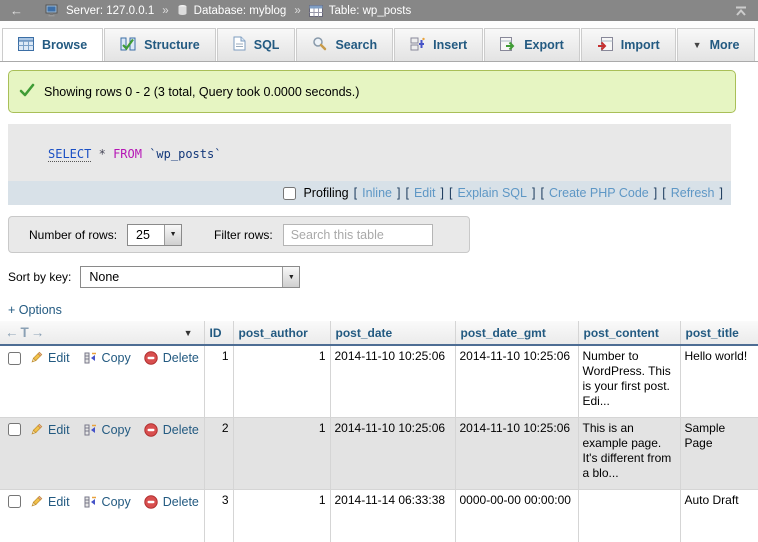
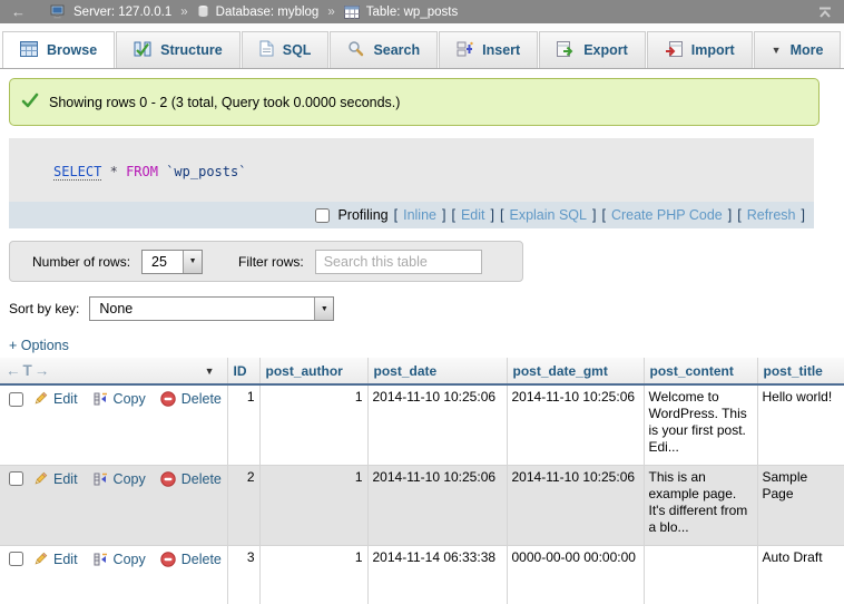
  ←
  Server: 127.0.0.1
  »
  Database: myblog
  »
  Table: wp_posts
  Browse
  Structure
  SQL
  Search
  Insert
  Export
  Import
  ▼
  More
  Showing rows 0 - 2 (3 total, Query took 0.0000 seconds.)
  SELECT * FROM `wp_posts`
  Profiling
  [
  Inline
  ]
  [
  Edit
  ]
  [
  Explain SQL
  ]
  [
  Create PHP Code
  ]
  [
  Refresh
  ]
  Number of rows:
  25
  Filter rows:
  Search this table
  Sort by key:
  None
  + Options
  ←T→ ▼	ID	post_author	post_date	post_date_gmt	post_content	post_title
- Edit Copy Delete	1	1	2014-11-10 10:25:06	2014-11-10 10:25:06	Number to WordPress. This is your first post. Edi...	Hello world!
+ Edit Copy Delete	1	1	2014-11-10 10:25:06	2014-11-10 10:25:06	Welcome to WordPress. This is your first post. Edi...	Hello world!
  Edit Copy Delete	2	1	2014-11-10 10:25:06	2014-11-10 10:25:06	This is an example page. It's different from a blo...	Sample Page
  Edit Copy Delete	3	1	2014-11-14 06:33:38	0000-00-00 00:00:00		Auto Draft
